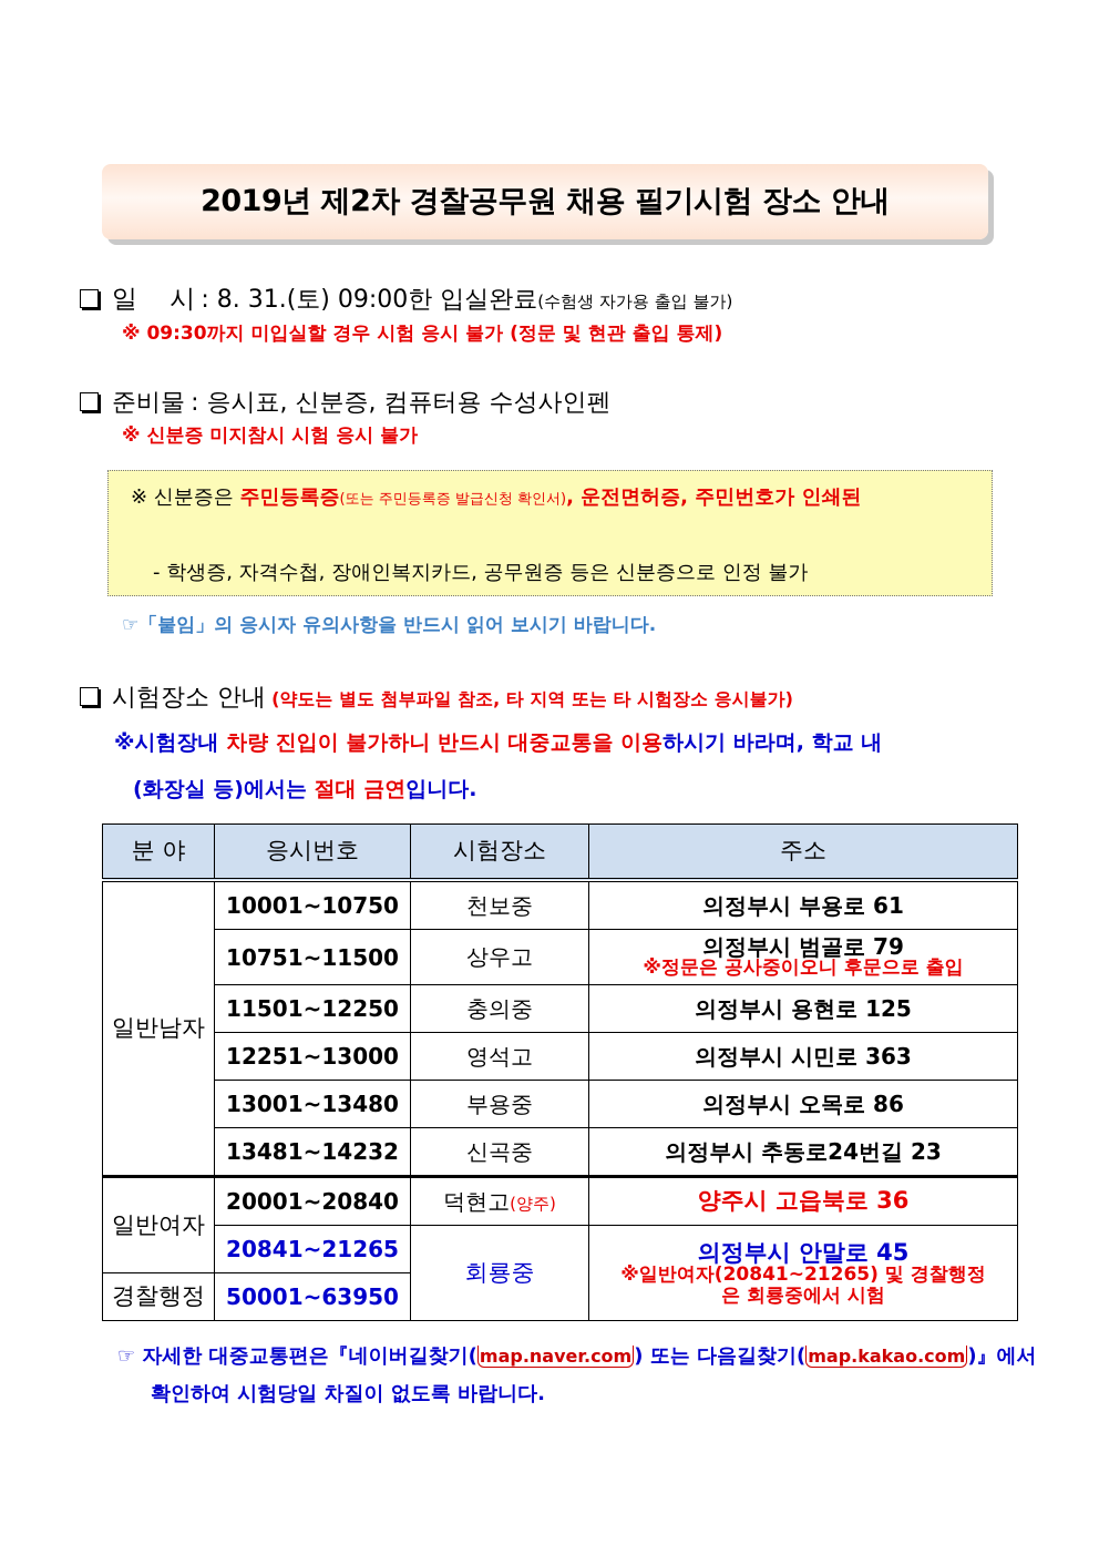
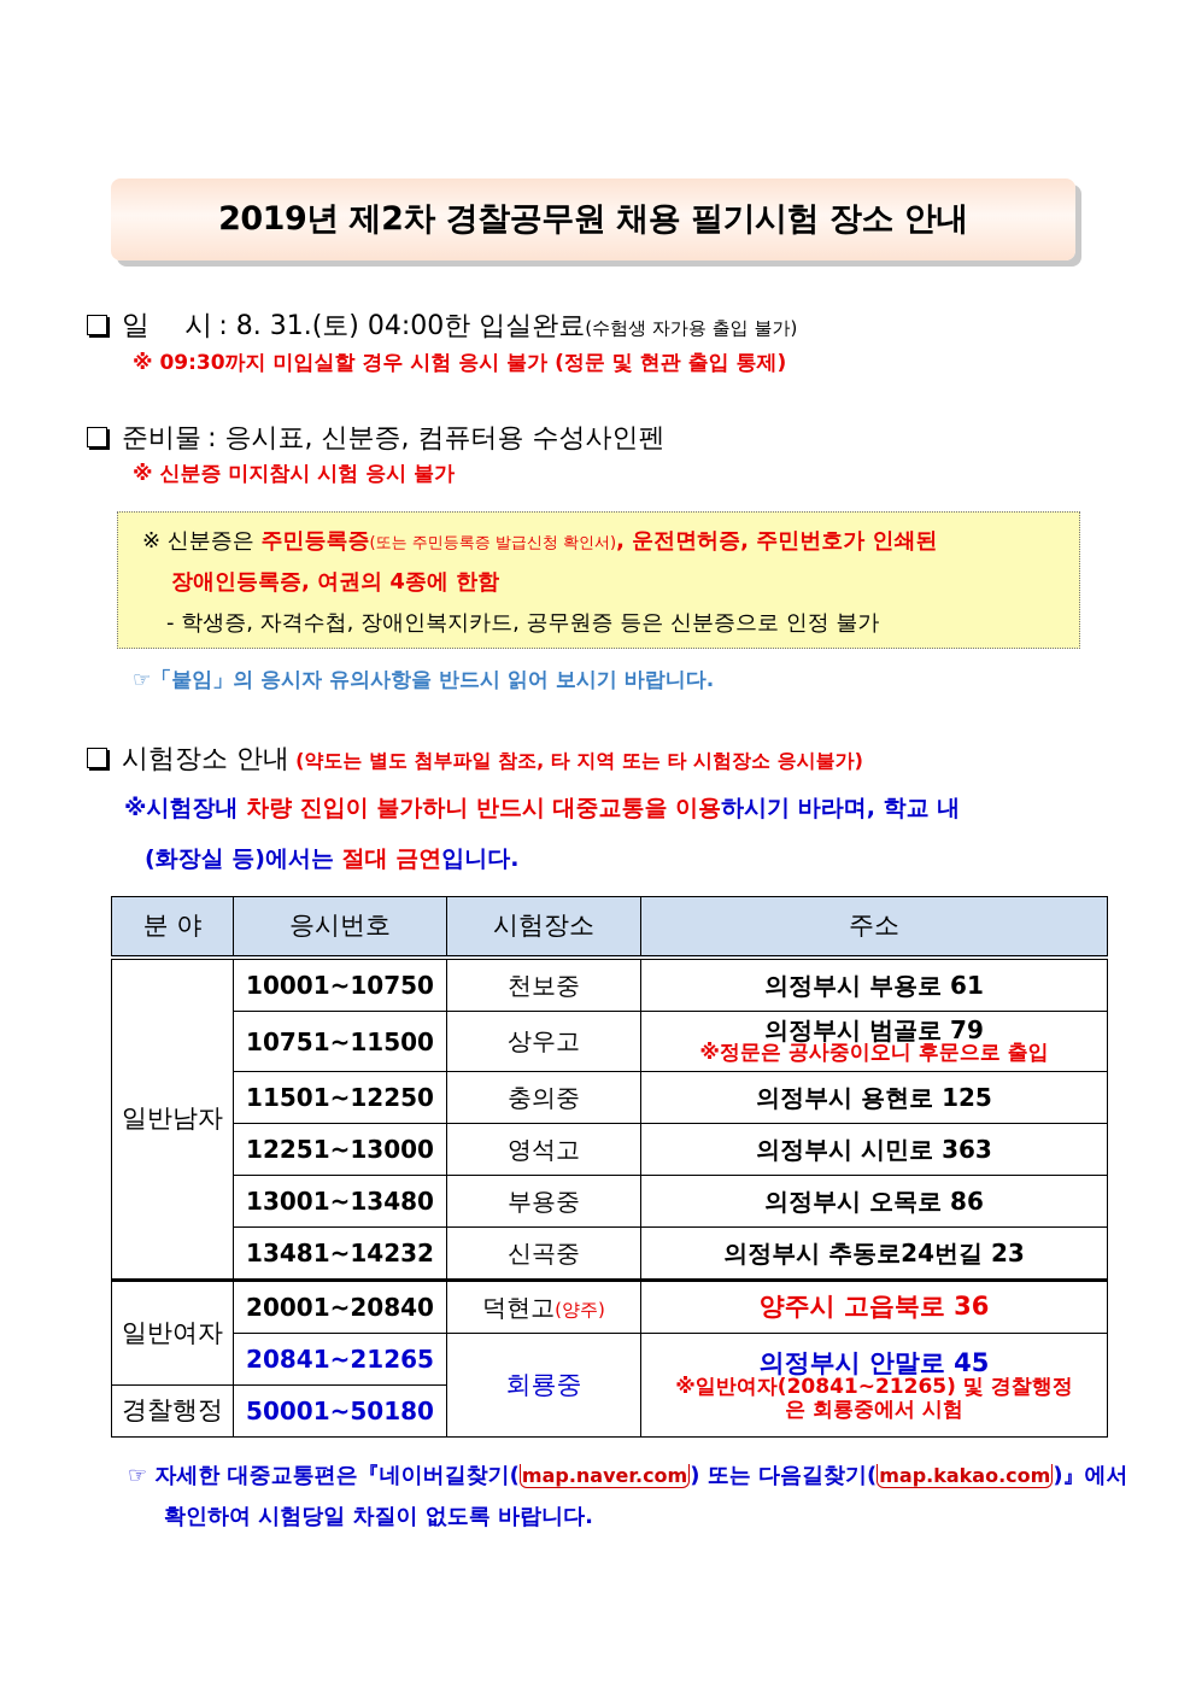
  2019년 제2차 경찰공무원 채용 필기시험 장소 안내
- 일 시 : 8. 31.(토) 09:00한 입실완료(수험생 자가용 출입 불가)
+ 일 시 : 8. 31.(토) 04:00한 입실완료(수험생 자가용 출입 불가)
  ※ 09:30까지 미입실할 경우 시험 응시 불가 (정문 및 현관 출입 통제)
  준비물 : 응시표, 신분증, 컴퓨터용 수성사인펜
  ※ 신분증 미지참시 시험 응시 불가
  ※ 신분증은 주민등록증(또는 주민등록증 발급신청 확인서), 운전면허증, 주민번호가 인쇄된
+ 장애인등록증, 여권의 4종에 한함
  - 학생증, 자격수첩, 장애인복지카드, 공무원증 등은 신분증으로 인정 불가
  ☞「붙임」의 응시자 유의사항을 반드시 읽어 보시기 바랍니다.
  시험장소 안내 (약도는 별도 첨부파일 참조, 타 지역 또는 타 시험장소 응시불가)
  ※시험장내 차량 진입이 불가하니 반드시 대중교통을 이용하시기 바라며, 학교 내
  (화장실 등)에서는 절대 금연입니다.
  분 야	응시번호	시험장소	주소
  일반남자	10001~10750	천보중	의정부시 부용로 61
  10751~11500	상우고	의정부시 범골로 79 ※정문은 공사중이오니 후문으로 출입
  11501~12250	충의중	의정부시 용현로 125
  12251~13000	영석고	의정부시 시민로 363
  13001~13480	부용중	의정부시 오목로 86
  13481~14232	신곡중	의정부시 추동로24번길 23
  일반여자	20001~20840	덕현고(양주)	양주시 고읍북로 36
  20841~21265	회룡중	의정부시 안말로 45 ※일반여자(20841~21265) 및 경찰행정은 회룡중에서 시험
- 경찰행정	50001~63950
+ 경찰행정	50001~50180
  ☞ 자세한 대중교통편은『네이버길찾기(map.naver.com) 또는 다음길찾기(map.kakao.com)』에서
  확인하여 시험당일 차질이 없도록 바랍니다.
